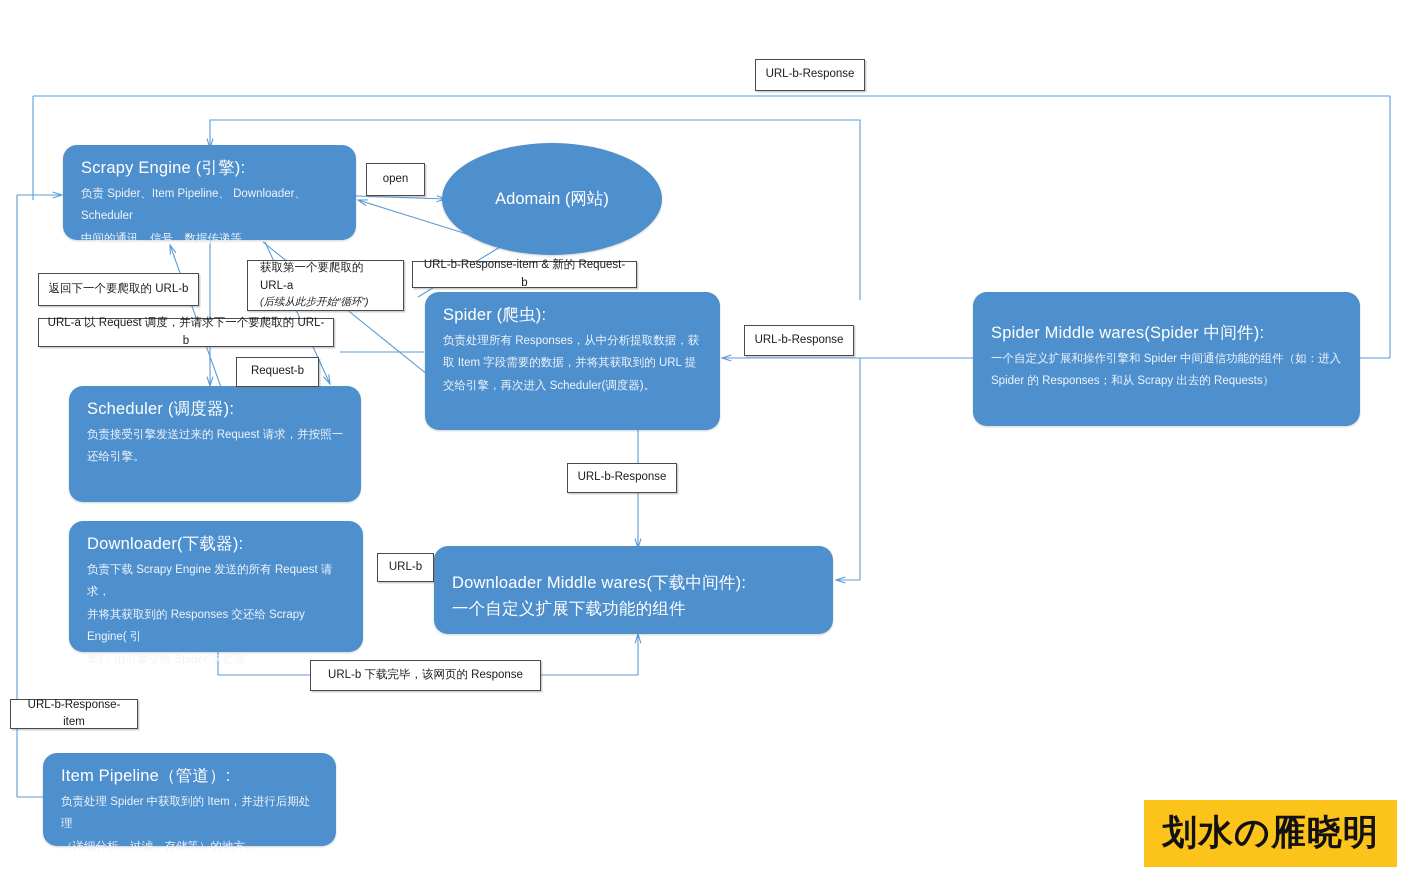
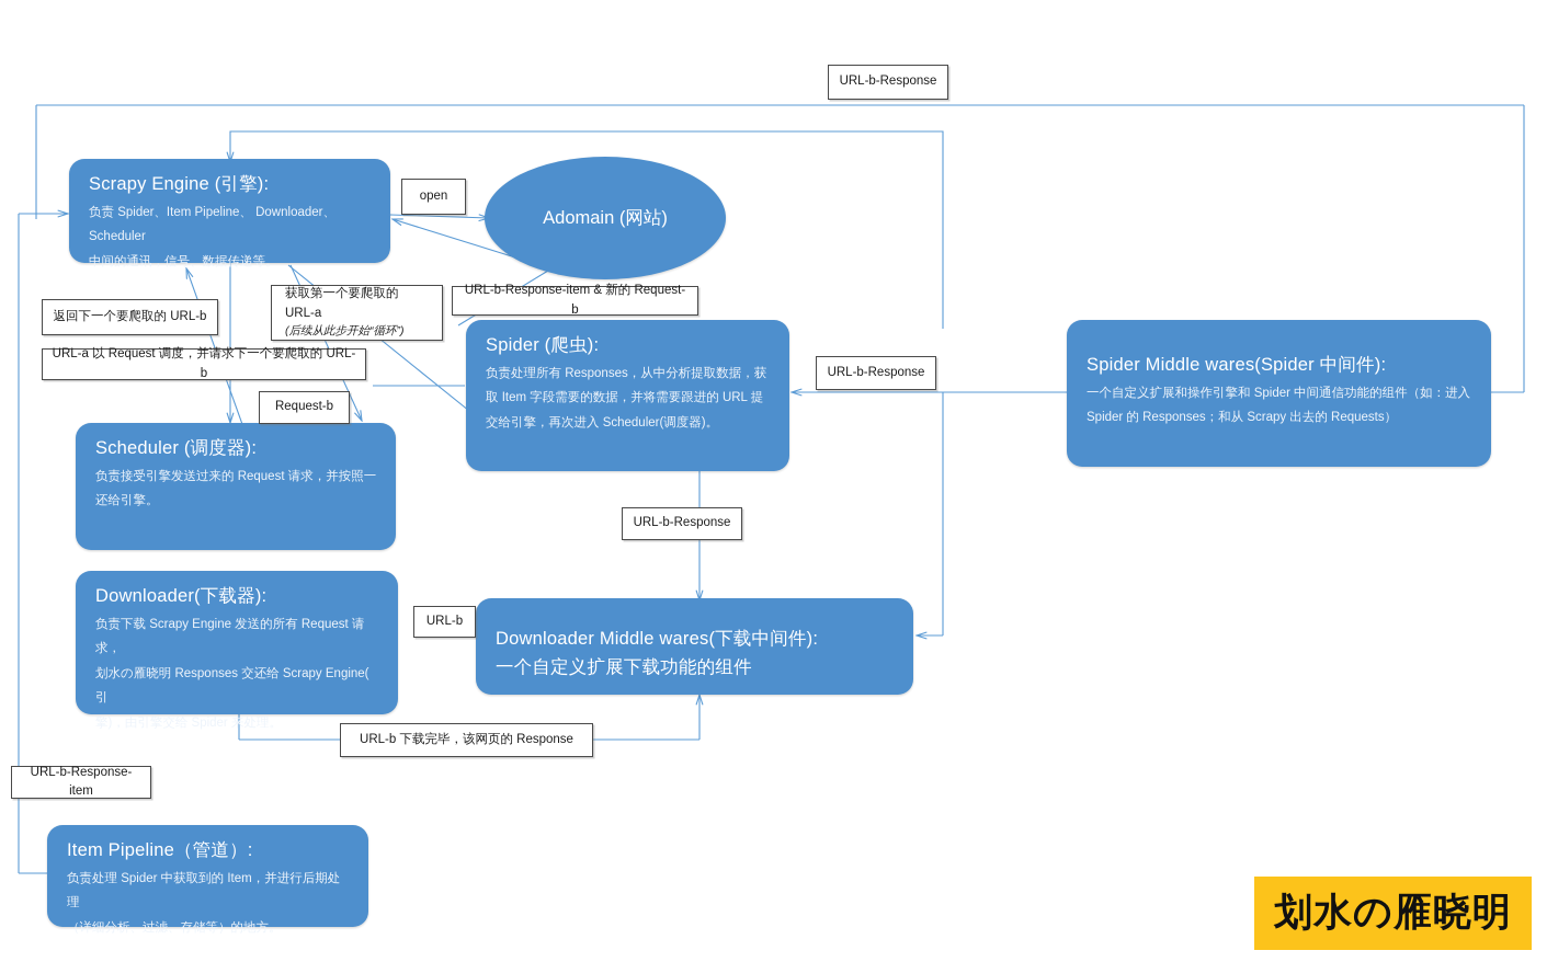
  Scrapy Engine (引擎):
  负责 Spider、Item Pipeline、 Downloader、 Scheduler
  中间的通讯，信号、数据传递等。
  Adomain (网站)
  Spider (爬虫):
  负责处理所有 Responses，从中分析提取数据，获
- 取 Item 字段需要的数据，并将其获取到的 URL 提
+ 取 Item 字段需要的数据，并将需要跟进的 URL 提
  交给引擎，再次进入 Scheduler(调度器)。
  Spider Middle wares(Spider 中间件):
  一个自定义扩展和操作引擎和 Spider 中间通信功能的组件（如：进入
  Spider 的 Responses；和从 Scrapy 出去的 Requests）
  Scheduler (调度器):
  负责接受引擎发送过来的 Request 请求，并按照一
  还给引擎。
  Downloader(下载器):
  负责下载 Scrapy Engine 发送的所有 Request 请求，
- 并将其获取到的 Responses 交还给 Scrapy Engine( 引
+ 划水の雁晓明 Responses 交还给 Scrapy Engine( 引
  擎)，由引擎交给 Spider 来处理。
  Downloader Middle wares(下载中间件):
  一个自定义扩展下载功能的组件
  Item Pipeline（管道）:
  负责处理 Spider 中获取到的 Item，并进行后期处理
  （详细分析、过滤、存储等）的地方。
  URL-b-Response
  open
  返回下一个要爬取的 URL-b
  获取第一个要爬取的 URL-a
  (后续从此步开始“循环”)
  URL-b-Response-item & 新的 Request-b
  URL-a 以 Request 调度，并请求下一个要爬取的 URL-b
  Request-b
  URL-b-Response
  URL-b-Response
  URL-b
  URL-b 下载完毕，该网页的 Response
  URL-b-Response-item
  划水の雁晓明
